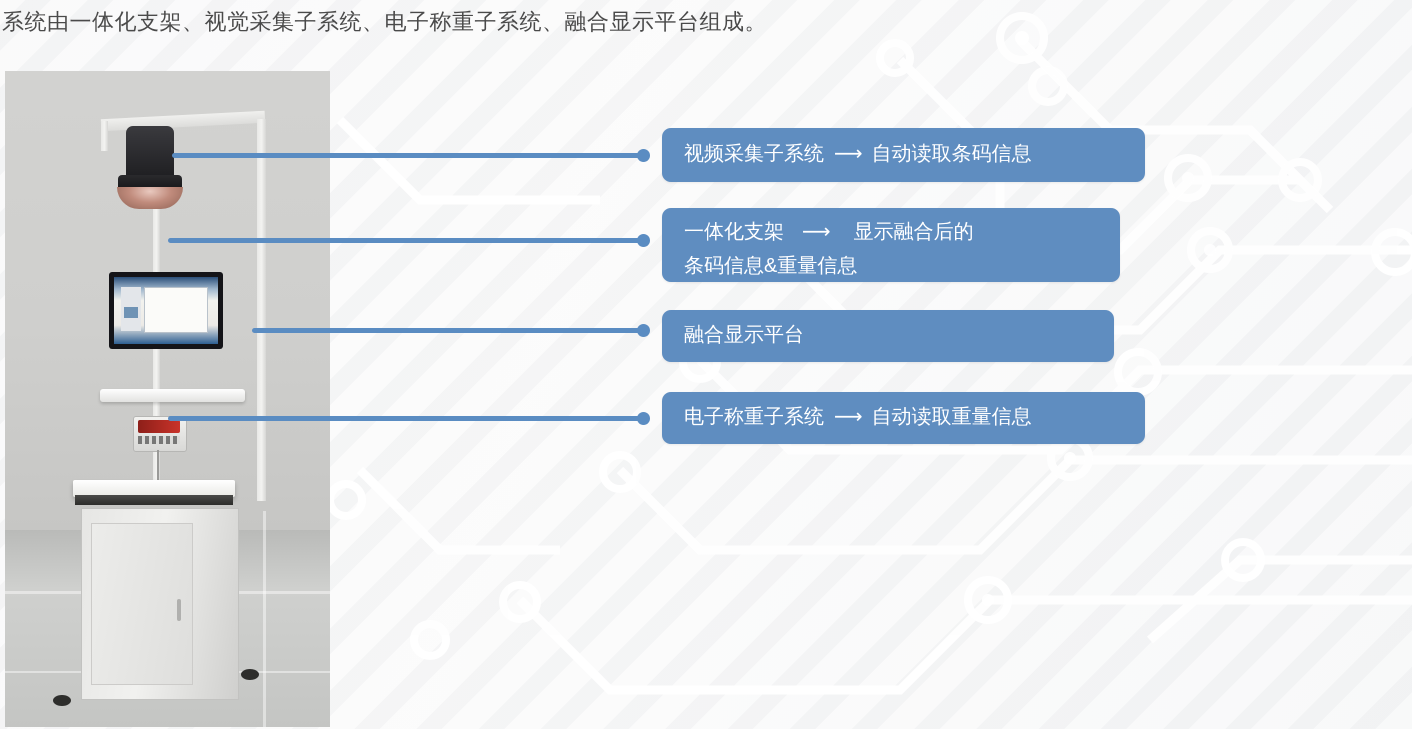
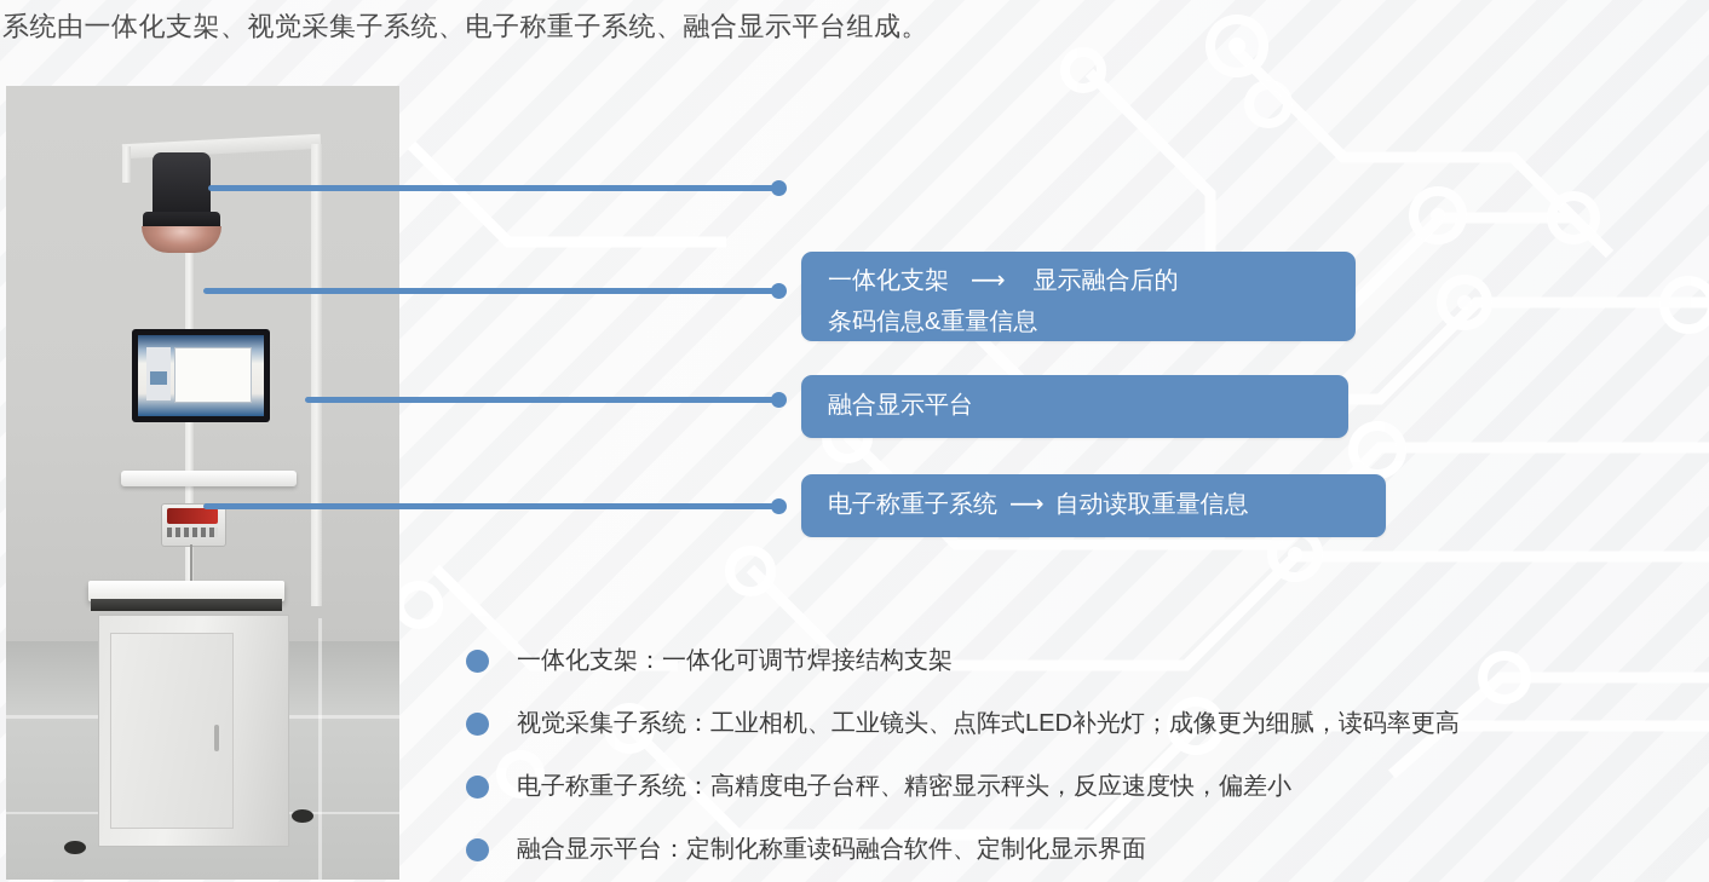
  系统由一体化支架、视觉采集子系统、电子称重子系统、融合显示平台组成。
- 视频采集子系统 ⟶ 自动读取条码信息
  一体化支架 ⟶ 显示融合后的
  条码信息&重量信息
  融合显示平台
  电子称重子系统 ⟶ 自动读取重量信息
+ 一体化支架：一体化可调节焊接结构支架
+ 视觉采集子系统：工业相机、工业镜头、点阵式LED补光灯；成像更为细腻，读码率更高
+ 电子称重子系统：高精度电子台秤、精密显示秤头，反应速度快，偏差小
+ 融合显示平台：定制化称重读码融合软件、定制化显示界面
